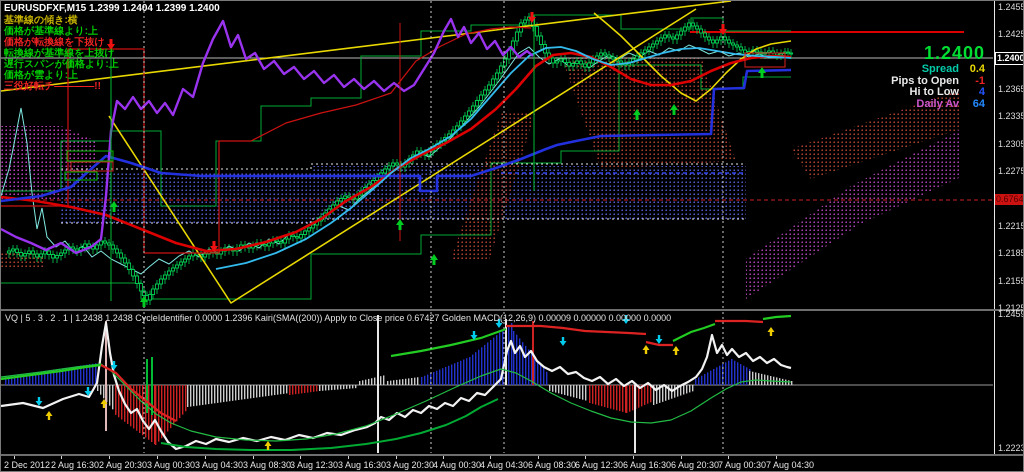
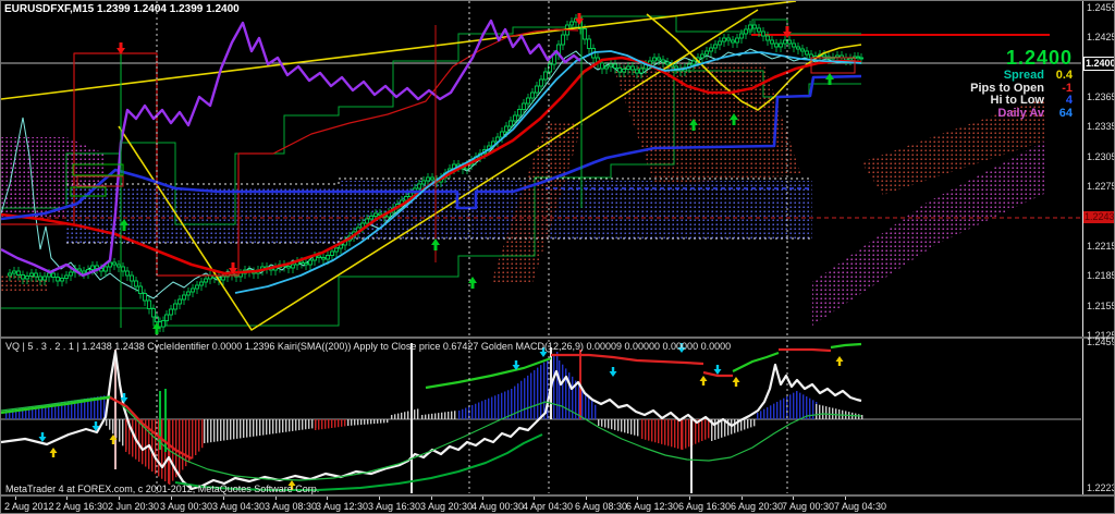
  EURUSDFXF,M15 1.2399 1.2404 1.2399 1.2400
- 基準線の傾き:横
- 価格が基準線より:上
- 価格が転換線を下抜け
- 転換線が基準線を上抜け
- 遅行スパンが価格より:上
- 価格が雲より:上
- 三役好転チ――――!!
  1.2400
  Spread 0.4
  Pips to Open -1
  Hi to Low 4
  Daily Av 64
  VQ | 5 . 3 . 2 . 1 | 1.2438 1.2438 CycleIdentifier 0.0000 1.2396 Kairi(SMA((200)) Apply to Close price 0.67427 Golden MACD(12,26,9) 0.00009 0.00000 0.00000 0.0000
+ MetaTrader 4 at FOREX.com, c 2001-2012, MetaQuotes Software Corp.
- 2 Dec 2012
+ 2 Aug 2012
  2 Aug 16:30
- 2 Aug 20:30
+ 2 Jun 20:30
  3 Aug 00:30
  3 Aug 04:30
  3 Aug 08:30
  3 Aug 12:30
  3 Aug 16:30
  3 Aug 20:30
  4 Aug 00:30
- 4 Aug 04:30
+ 4 Apr 04:30
  6 Aug 08:30
  6 Aug 12:30
  6 Aug 16:30
  6 Aug 20:30
  7 Aug 00:30
  7 Aug 04:30
  1.245
  1.242
  1.236
  1.233
  1.230
  1.227
  1.221
  1.218
  1.215
  1.212
  1.2400
- 0.6764
+ 1.2243
  1.245
  1.222
